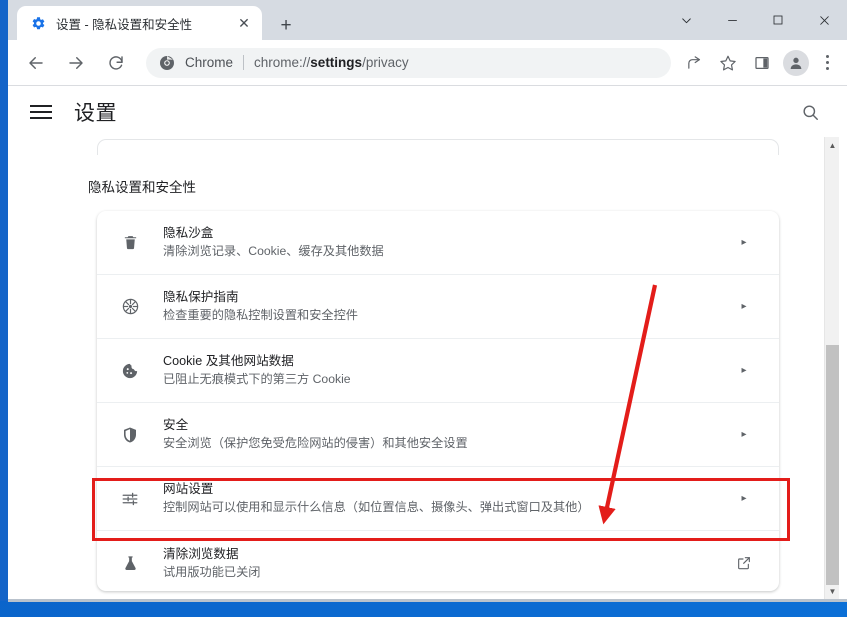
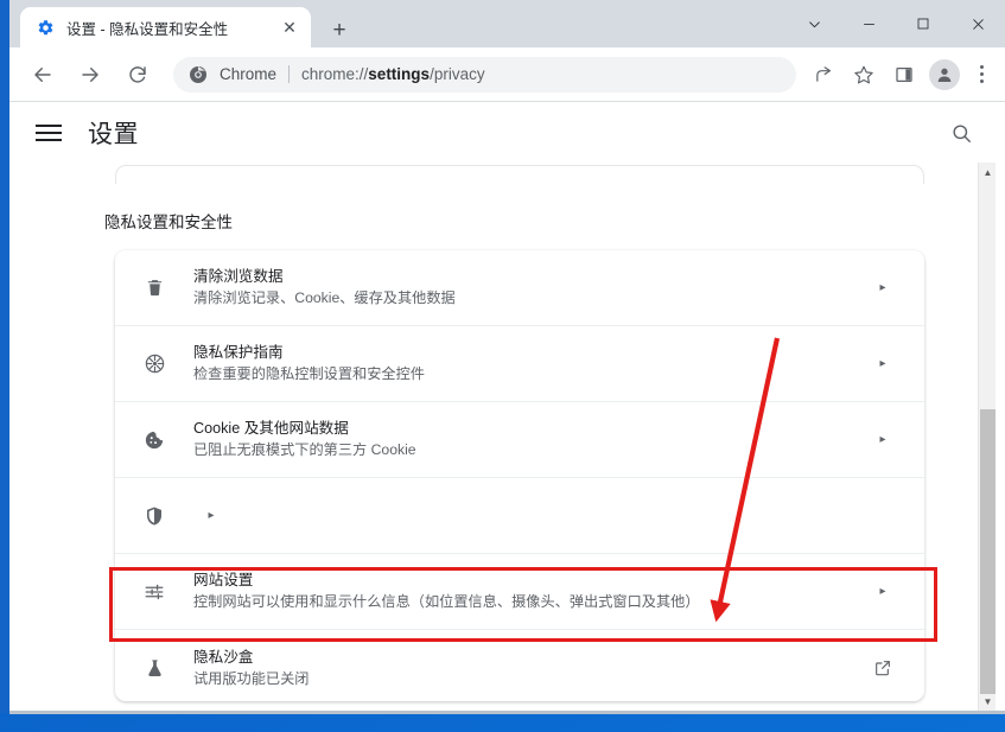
  设置 - 隐私设置和安全性
  ✕
  +
  Chrome
  chrome://settings/privacy
  设置
  隐私设置和安全性
- 隐私沙盒
+ 清除浏览数据
  清除浏览记录、Cookie、缓存及其他数据
  ▸
  隐私保护指南
  检查重要的隐私控制设置和安全控件
  ▸
  Cookie 及其他网站数据
  已阻止无痕模式下的第三方 Cookie
  ▸
- 安全
- 安全浏览（保护您免受危险网站的侵害）和其他安全设置
  ▸
  网站设置
  控制网站可以使用和显示什么信息（如位置信息、摄像头、弹出式窗口及其他）
  ▸
- 清除浏览数据
+ 隐私沙盒
  试用版功能已关闭
  ▲
  ▼
